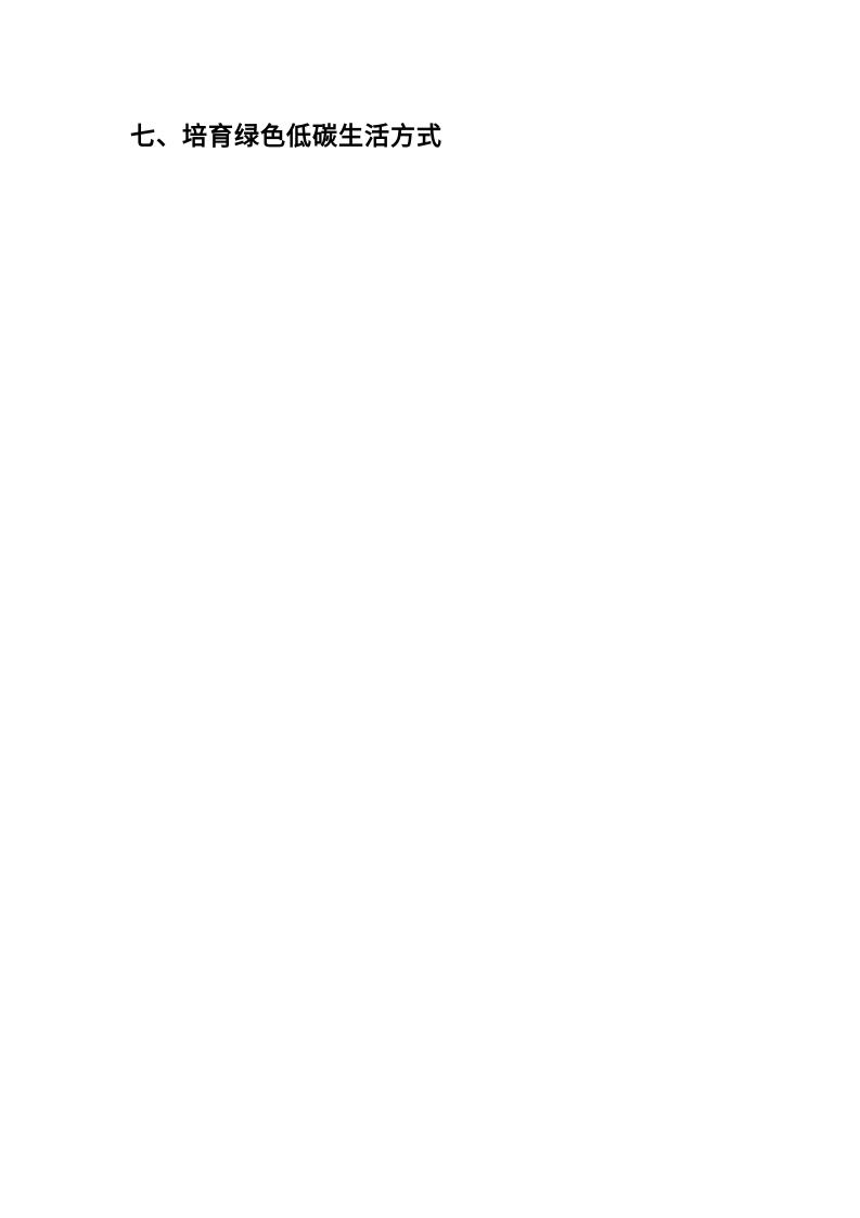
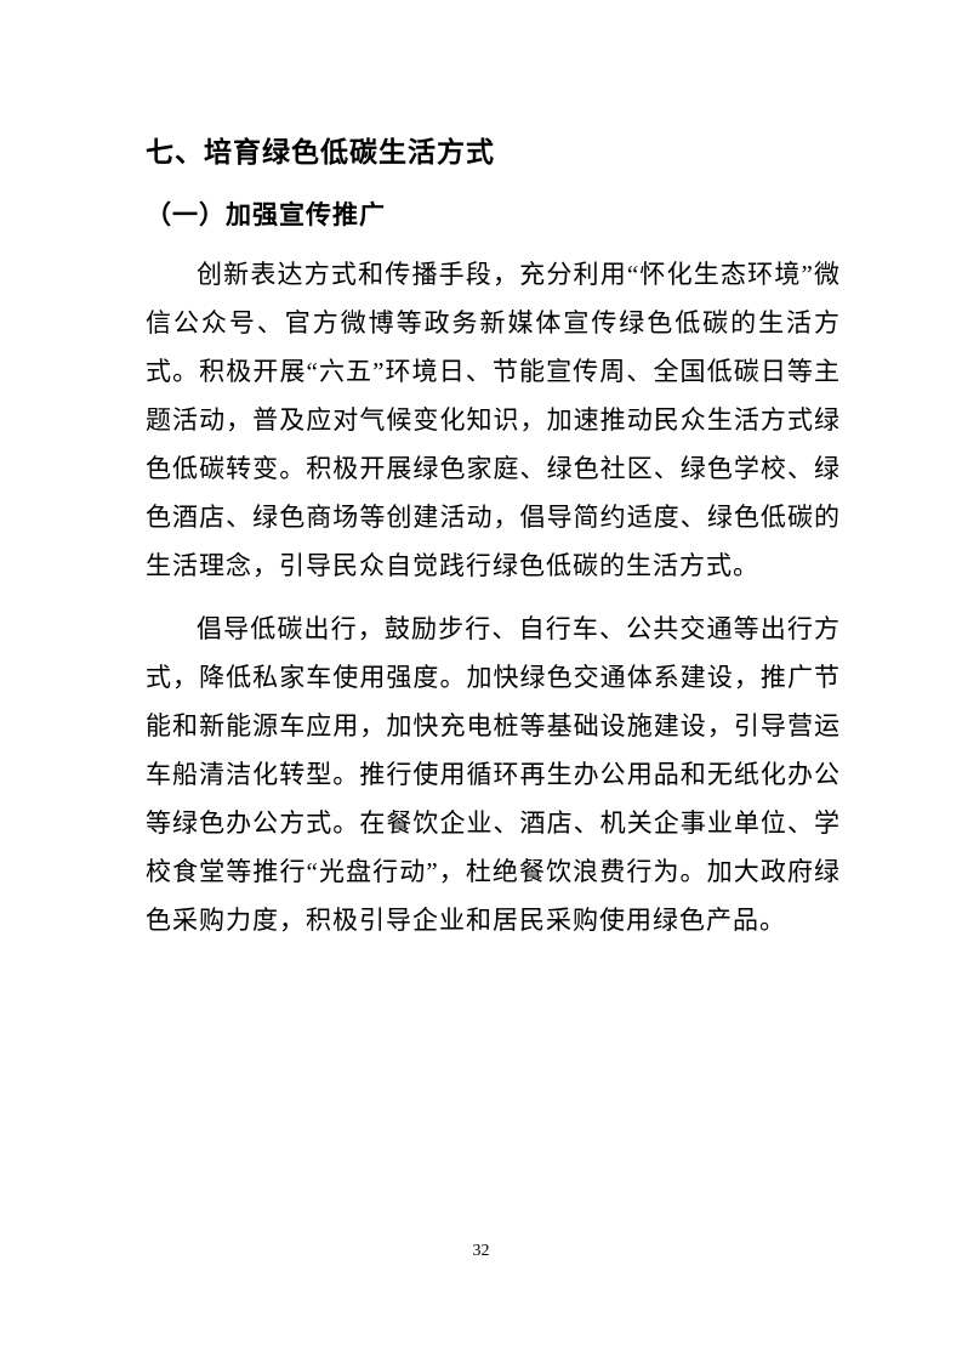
  七、培育绿色低碳生活方式
+ （一）加强宣传推广
+ 创新表达方式和传播手段，充分利用“怀化生态环境”微信公众号、官方微博等政务新媒体宣传绿色低碳的生活方式。积极开展“六五”环境日、节能宣传周、全国低碳日等主题活动，普及应对气候变化知识，加速推动民众生活方式绿色低碳转变。积极开展绿色家庭、绿色社区、绿色学校、绿色酒店、绿色商场等创建活动，倡导简约适度、绿色低碳的生活理念，引导民众自觉践行绿色低碳的生活方式。
+ 倡导低碳出行，鼓励步行、自行车、公共交通等出行方式，降低私家车使用强度。加快绿色交通体系建设，推广节能和新能源车应用，加快充电桩等基础设施建设，引导营运车船清洁化转型。推行使用循环再生办公用品和无纸化办公等绿色办公方式。在餐饮企业、酒店、机关企事业单位、学校食堂等推行“光盘行动”，杜绝餐饮浪费行为。加大政府绿色采购力度，积极引导企业和居民采购使用绿色产品。
+ 32
